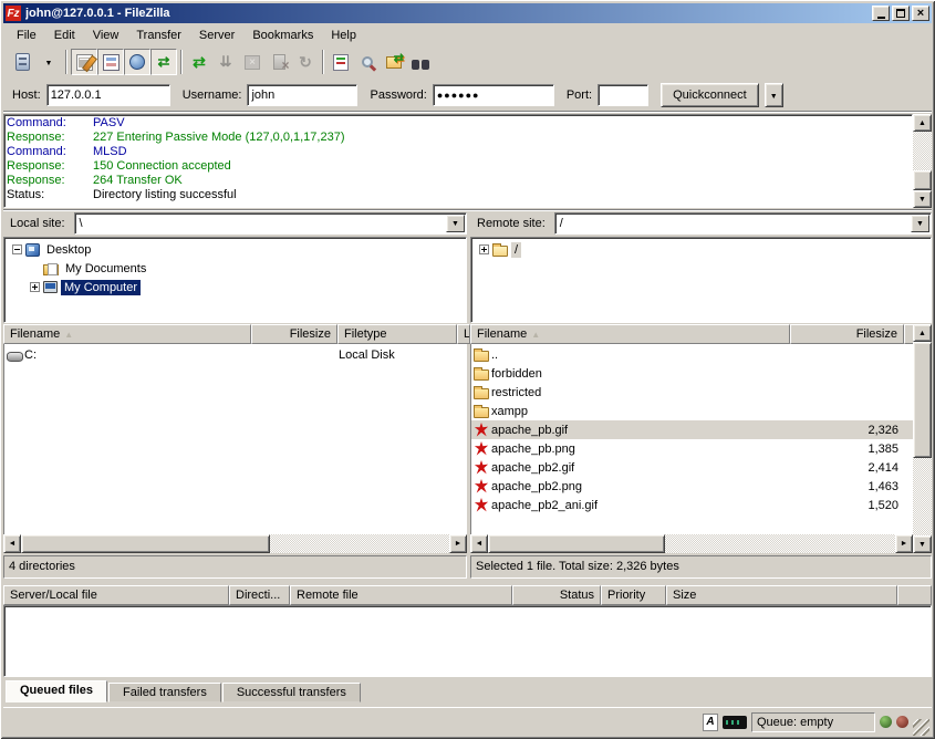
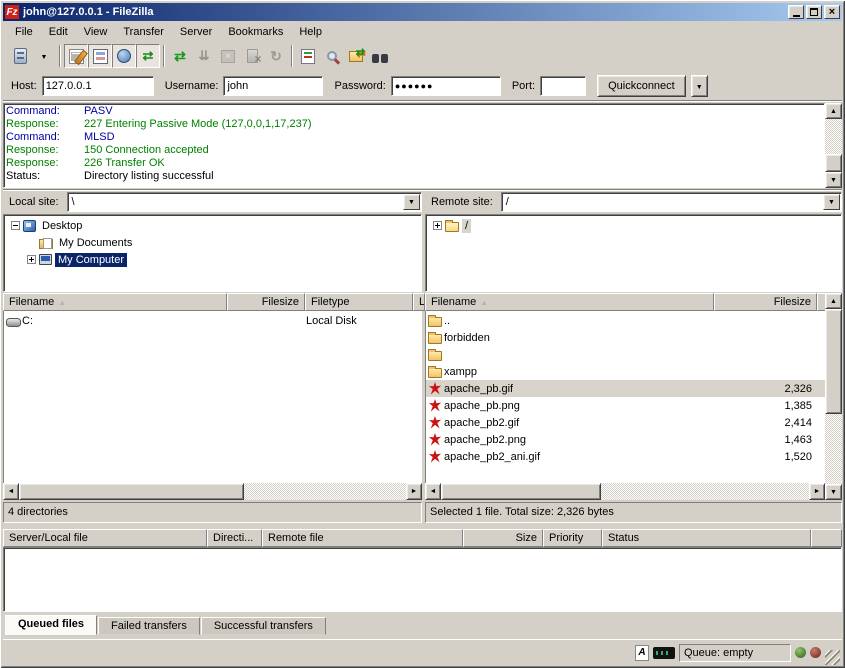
  Fz
  john@127.0.0.1 - FileZilla
  File
  Edit
  View
  Transfer
  Server
  Bookmarks
  Help
  Host:
  127.0.0.1
  Username:
  john
  Password:
  ●●●●●●
  Port:
  Quickconnect
  Command: PASV
  Response: 227 Entering Passive Mode (127,0,0,1,17,237)
  Command: MLSD
  Response: 150 Connection accepted
- Response: 264 Transfer OK
+ Response: 226 Transfer OK
  Status: Directory listing successful
  Local site:
  \
  Desktop
  My Documents
  My Computer
  Filename
  ▲
  Filesize
  Filetype
  L
  C:
  Local Disk
  4 directories
  Remote site:
  /
  /
  Filename
  ▲
  Filesize
  ..
  forbidden
- restricted
  xampp
  apache_pb.gif
  2,326
  apache_pb.png
  1,385
  apache_pb2.gif
  2,414
  apache_pb2.png
  1,463
  apache_pb2_ani.gif
  1,520
  Selected 1 file. Total size: 2,326 bytes
  Server/Local file
  Directi...
  Remote file
- Status
+ Size
  Priority
- Size
+ Status
  Queued files
  Failed transfers
  Successful transfers
  A
  Queue: empty
